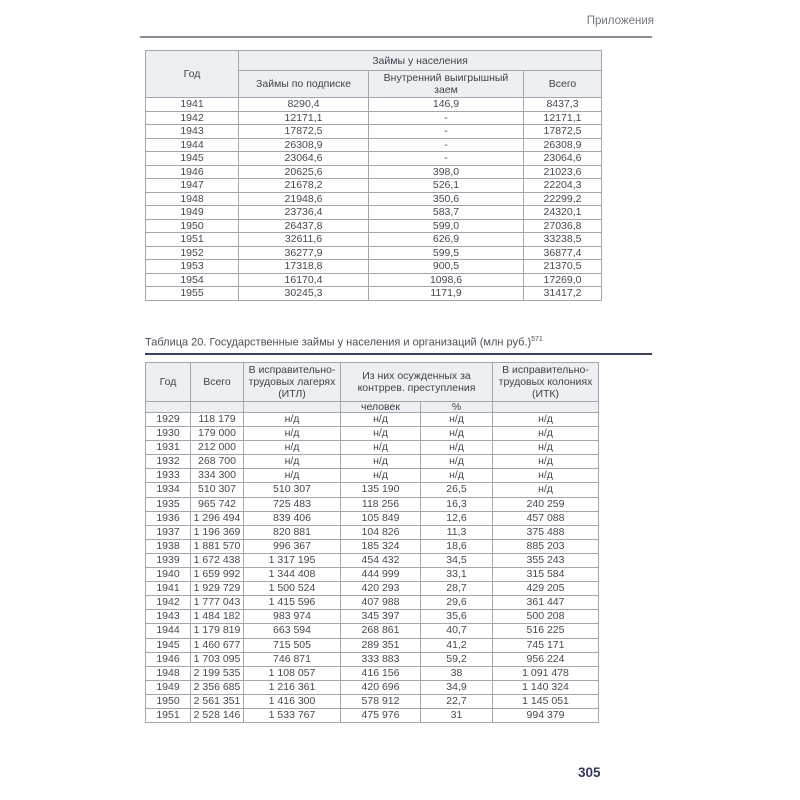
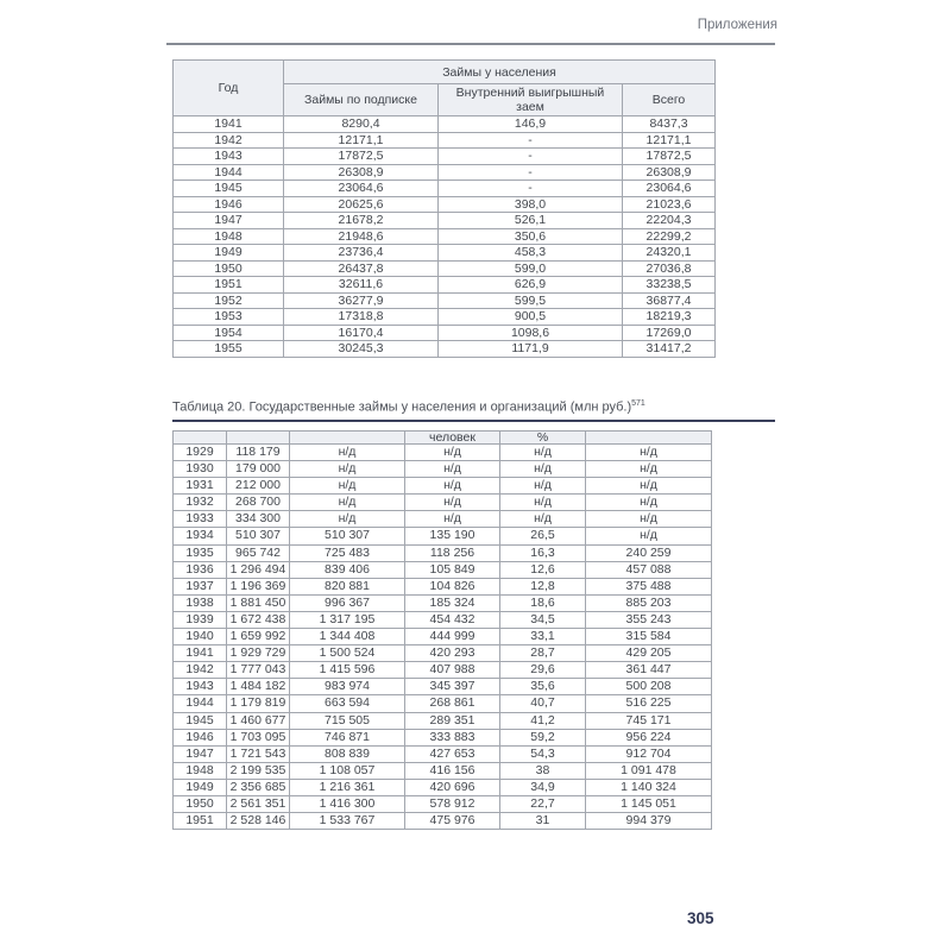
  Приложения
  Год	Займы у населения
  Займы по подписке	Внутренний выигрышный заем	Всего
  1941	8290,4	146,9	8437,3
  1942	12171,1	-	12171,1
  1943	17872,5	-	17872,5
  1944	26308,9	-	26308,9
  1945	23064,6	-	23064,6
  1946	20625,6	398,0	21023,6
  1947	21678,2	526,1	22204,3
  1948	21948,6	350,6	22299,2
- 1949	23736,4	583,7	24320,1
+ 1949	23736,4	458,3	24320,1
  1950	26437,8	599,0	27036,8
  1951	32611,6	626,9	33238,5
  1952	36277,9	599,5	36877,4
- 1953	17318,8	900,5	21370,5
+ 1953	17318,8	900,5	18219,3
  1954	16170,4	1098,6	17269,0
  1955	30245,3	1171,9	31417,2
  Таблица 20. Государственные займы у населения и организаций (млн руб.)
- Год	Всего	В исправительно-трудовых лагерях (ИТЛ)	Из них осужденных за контррев. преступления	В исправительно-трудовых колониях (ИТК)
  			человек	%
  1929	118 179	н/д	н/д	н/д	н/д
  1930	179 000	н/д	н/д	н/д	н/д
  1931	212 000	н/д	н/д	н/д	н/д
  1932	268 700	н/д	н/д	н/д	н/д
  1933	334 300	н/д	н/д	н/д	н/д
  1934	510 307	510 307	135 190	26,5	н/д
  1935	965 742	725 483	118 256	16,3	240 259
  1936	1 296 494	839 406	105 849	12,6	457 088
- 1937	1 196 369	820 881	104 826	11,3	375 488
+ 1937	1 196 369	820 881	104 826	12,8	375 488
- 1938	1 881 570	996 367	185 324	18,6	885 203
+ 1938	1 881 450	996 367	185 324	18,6	885 203
  1939	1 672 438	1 317 195	454 432	34,5	355 243
  1940	1 659 992	1 344 408	444 999	33,1	315 584
  1941	1 929 729	1 500 524	420 293	28,7	429 205
  1942	1 777 043	1 415 596	407 988	29,6	361 447
  1943	1 484 182	983 974	345 397	35,6	500 208
  1944	1 179 819	663 594	268 861	40,7	516 225
  1945	1 460 677	715 505	289 351	41,2	745 171
  1946	1 703 095	746 871	333 883	59,2	956 224
+ 1947	1 721 543	808 839	427 653	54,3	912 704
  1948	2 199 535	1 108 057	416 156	38	1 091 478
  1949	2 356 685	1 216 361	420 696	34,9	1 140 324
  1950	2 561 351	1 416 300	578 912	22,7	1 145 051
  1951	2 528 146	1 533 767	475 976	31	994 379
  305
